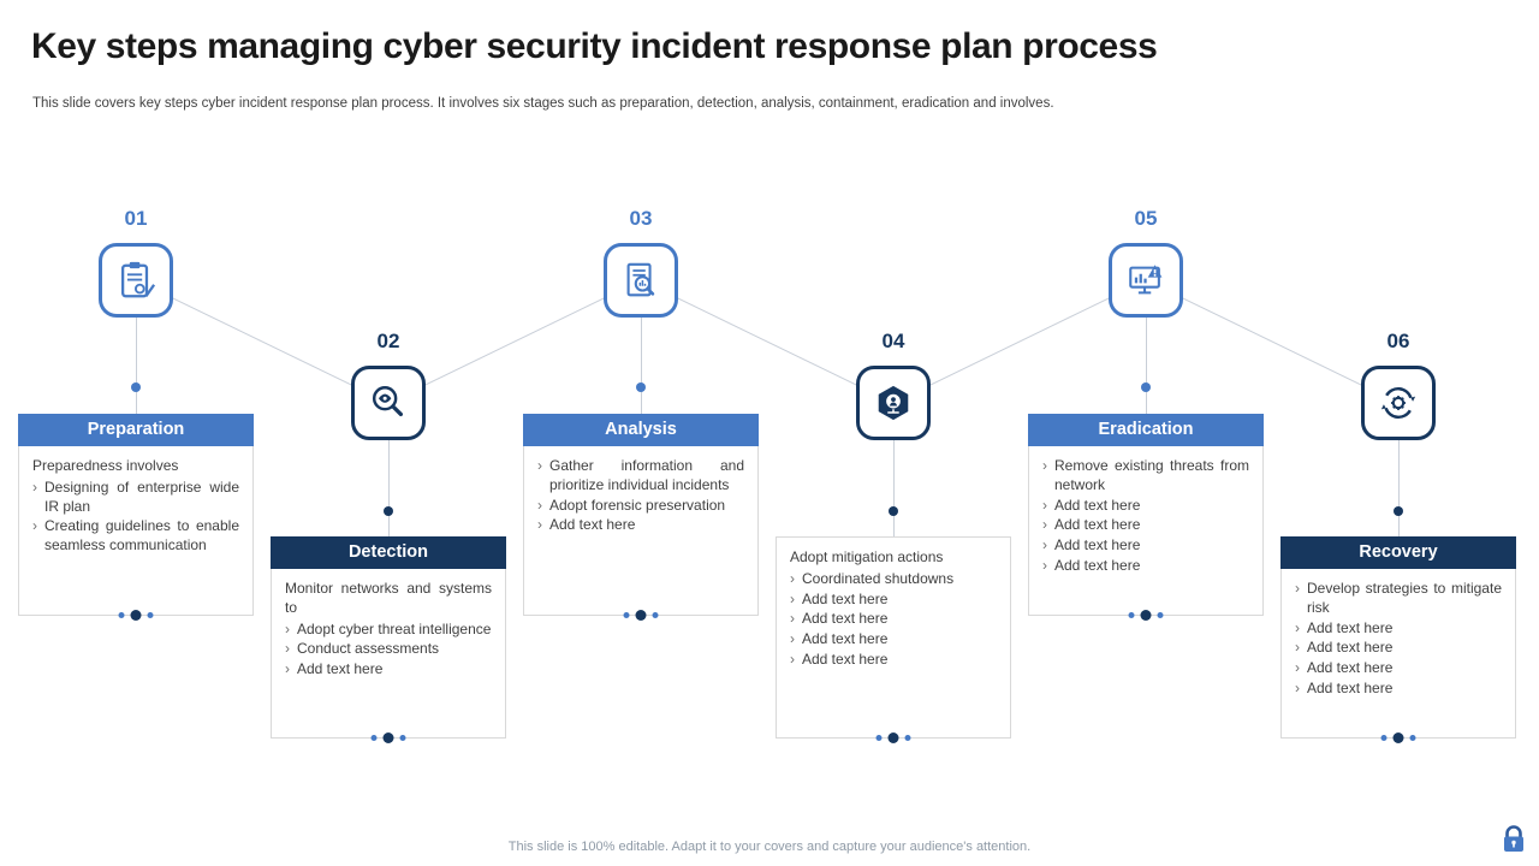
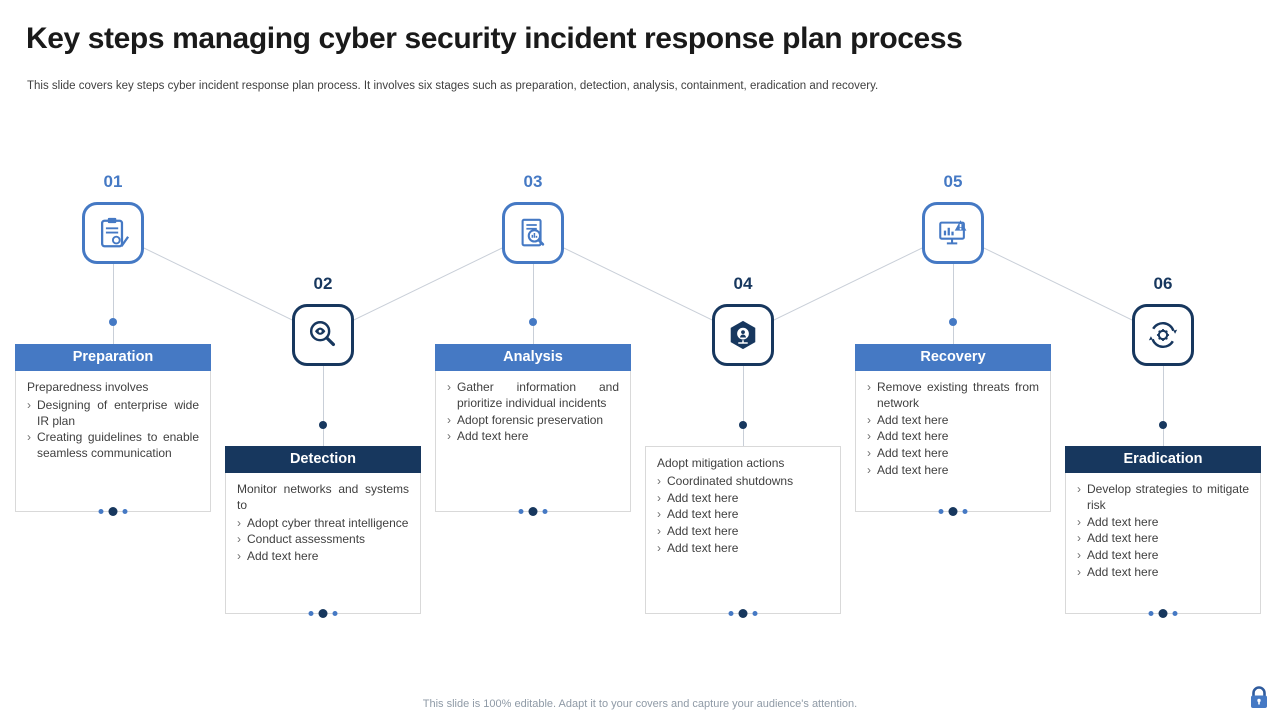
  Key steps managing cyber security incident response plan process
- This slide covers key steps cyber incident response plan process. It involves six stages such as preparation, detection, analysis, containment, eradication and involves.
+ This slide covers key steps cyber incident response plan process. It involves six stages such as preparation, detection, analysis, containment, eradication and recovery.
  01
  Preparation
  Preparedness involves
  ›
  Designing of enterprise wide IR plan
  ›
  Creating guidelines to enable seamless communication
  02
  Detection
  Monitor networks and systems to
  ›
  Adopt cyber threat intelligence
  ›
  Conduct assessments
  ›
  Add text here
  03
  Analysis
  ›
  Gather information and prioritize individual incidents
  ›
  Adopt forensic preservation
  ›
  Add text here
  04
  Adopt mitigation actions
  ›
  Coordinated shutdowns
  ›
  Add text here
  ›
  Add text here
  ›
  Add text here
  ›
  Add text here
  05
- Eradication
+ Recovery
  ›
  Remove existing threats from network
  ›
  Add text here
  ›
  Add text here
  ›
  Add text here
  ›
  Add text here
  06
- Recovery
+ Eradication
  ›
  Develop strategies to mitigate risk
  ›
  Add text here
  ›
  Add text here
  ›
  Add text here
  ›
  Add text here
  This slide is 100% editable. Adapt it to your covers and capture your audience's attention.
